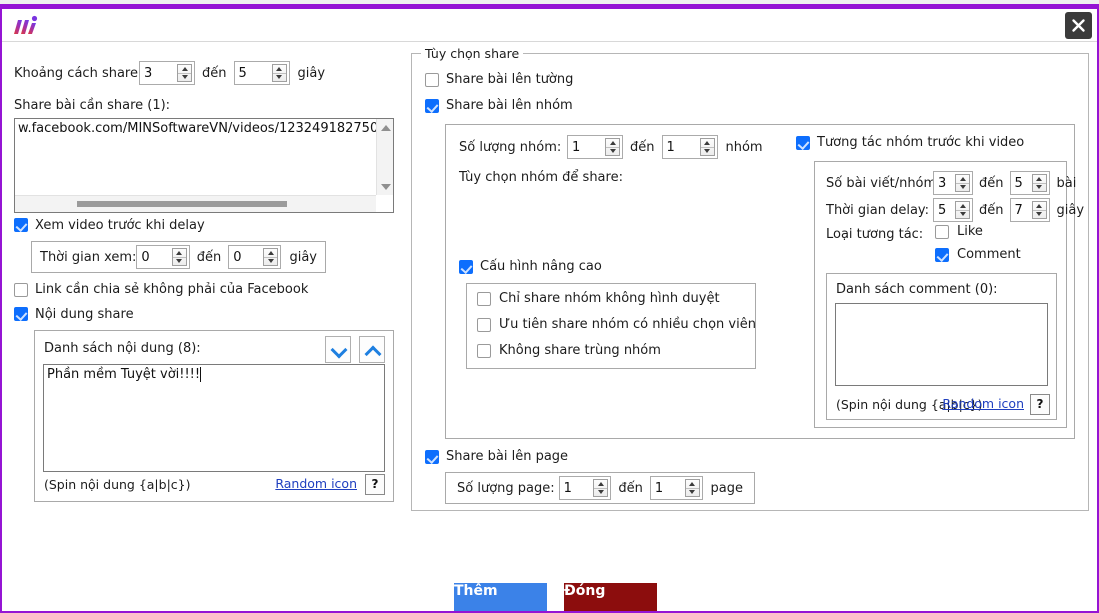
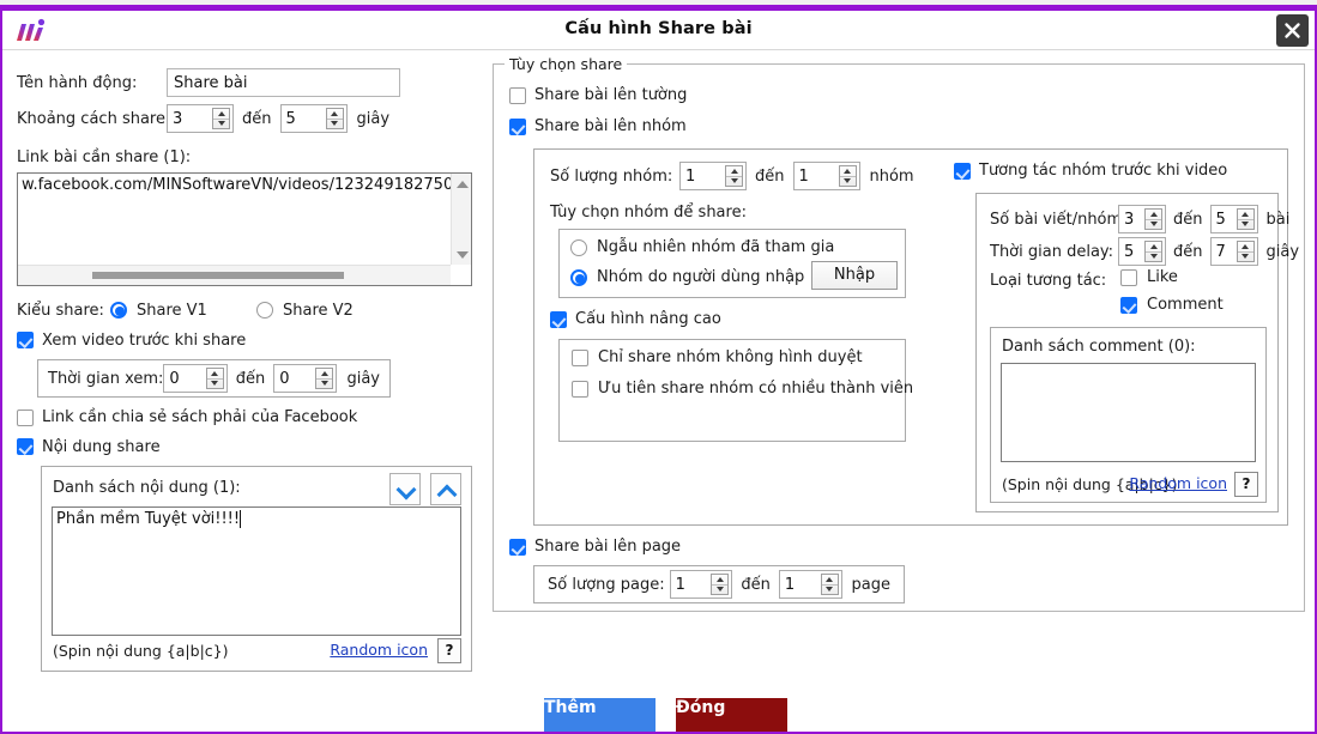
+ Cấu hình Share bài
+ Tên hành động:
+ Share bài
  Khoảng cách share
  3
  đến
  5
  giây
- Share bài cần share (1):
+ Link bài cần share (1):
  w.facebook.com/MINSoftwareVN/videos/123249182750
+ Kiểu share:
+ Share V1
+ Share V2
- Xem video trước khi delay
+ Xem video trước khi share
  Thời gian xem:
  0
  đến
  0
  giây
- Link cần chia sẻ không phải của Facebook
+ Link cần chia sẻ sách phải của Facebook
  Nội dung share
- Danh sách nội dung (8):
+ Danh sách nội dung (1):
  Phần mềm Tuyệt vời!!!!
  (Spin nội dung {a|b|c})
  Random icon
  ?
  Tùy chọn share
  Share bài lên tường
  Share bài lên nhóm
  Số lượng nhóm:
  1
  đến
  1
  nhóm
  Tùy chọn nhóm để share:
+ Ngẫu nhiên nhóm đã tham gia
+ Nhóm do người dùng nhập
+ Nhập
  Cấu hình nâng cao
  Chỉ share nhóm không hình duyệt
- Ưu tiên share nhóm có nhiều chọn viên
+ Ưu tiên share nhóm có nhiều thành viên
- Không share trùng nhóm
  Tương tác nhóm trước khi video
  Số bài viết/nhóm
  3
  đến
  5
  bài
  Thời gian delay:
  5
  đến
  7
  giây
  Loại tương tác:
  Like
  Comment
  Danh sách comment (0):
  (Spin nội dung {a|b|c})
  Random icon
  ?
  Share bài lên page
  Số lượng page:
  1
  đến
  1
  page
  Thêm
  Đóng
